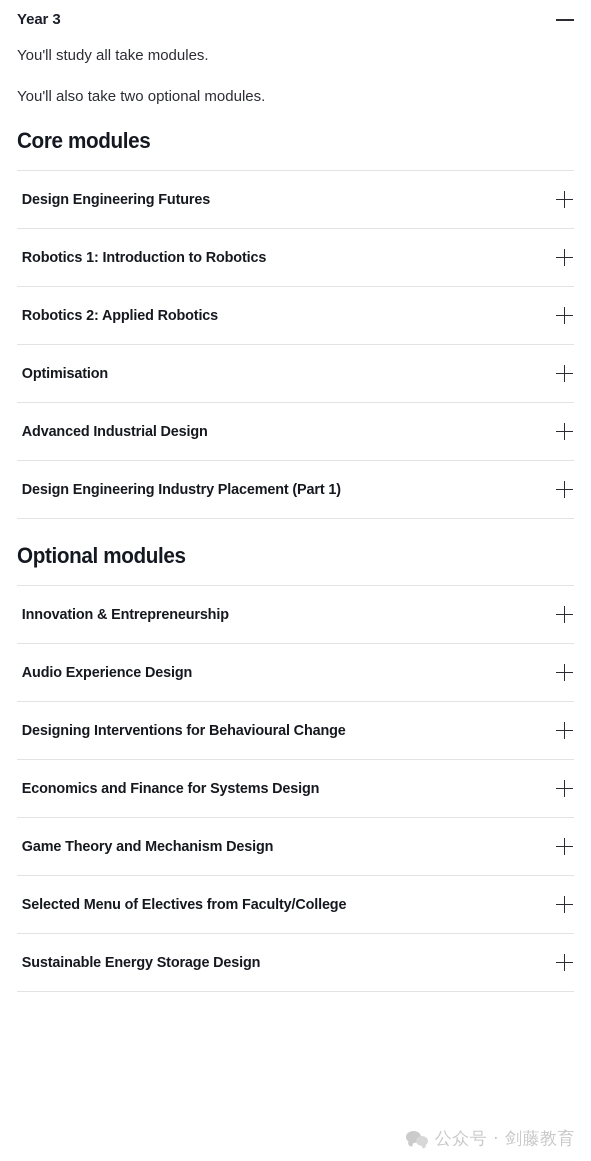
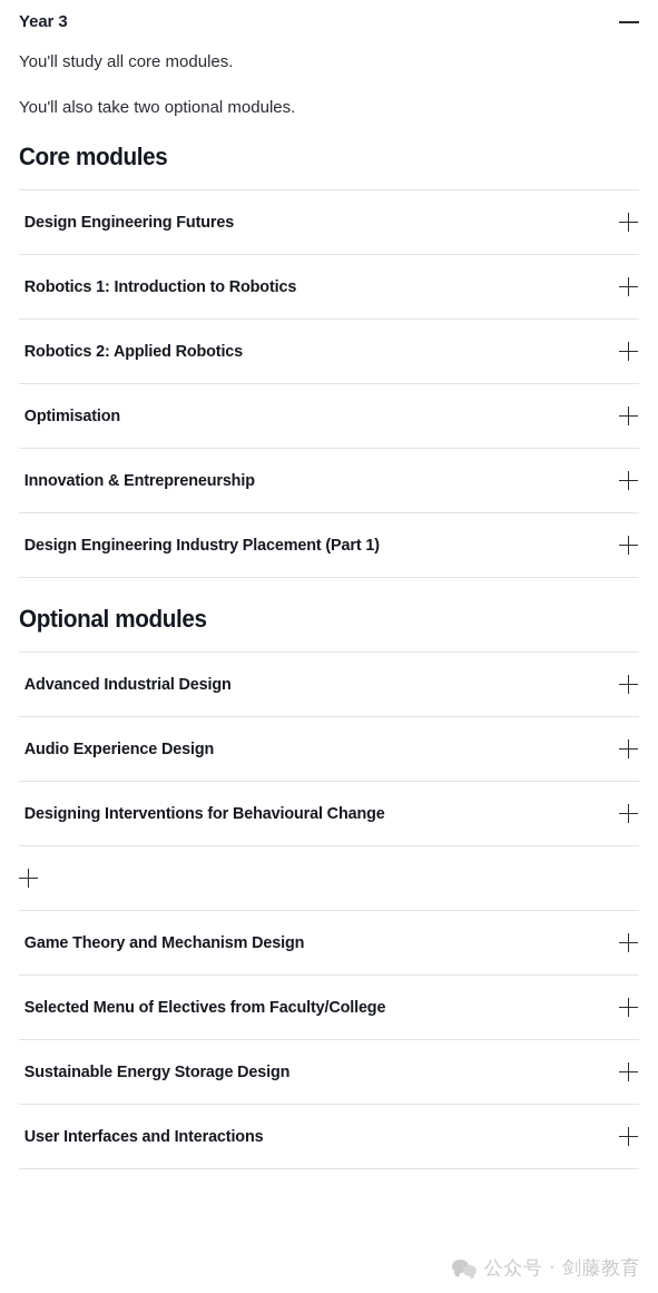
  Year 3
- You'll study all take modules.
+ You'll study all core modules.
  You'll also take two optional modules.
  Core modules
  Design Engineering Futures
  Robotics 1: Introduction to Robotics
  Robotics 2: Applied Robotics
  Optimisation
- Advanced Industrial Design
+ Innovation & Entrepreneurship
  Design Engineering Industry Placement (Part 1)
  Optional modules
- Innovation & Entrepreneurship
+ Advanced Industrial Design
  Audio Experience Design
  Designing Interventions for Behavioural Change
- Economics and Finance for Systems Design
  Game Theory and Mechanism Design
  Selected Menu of Electives from Faculty/College
  Sustainable Energy Storage Design
+ User Interfaces and Interactions
  公众号 · 剑藤教育
